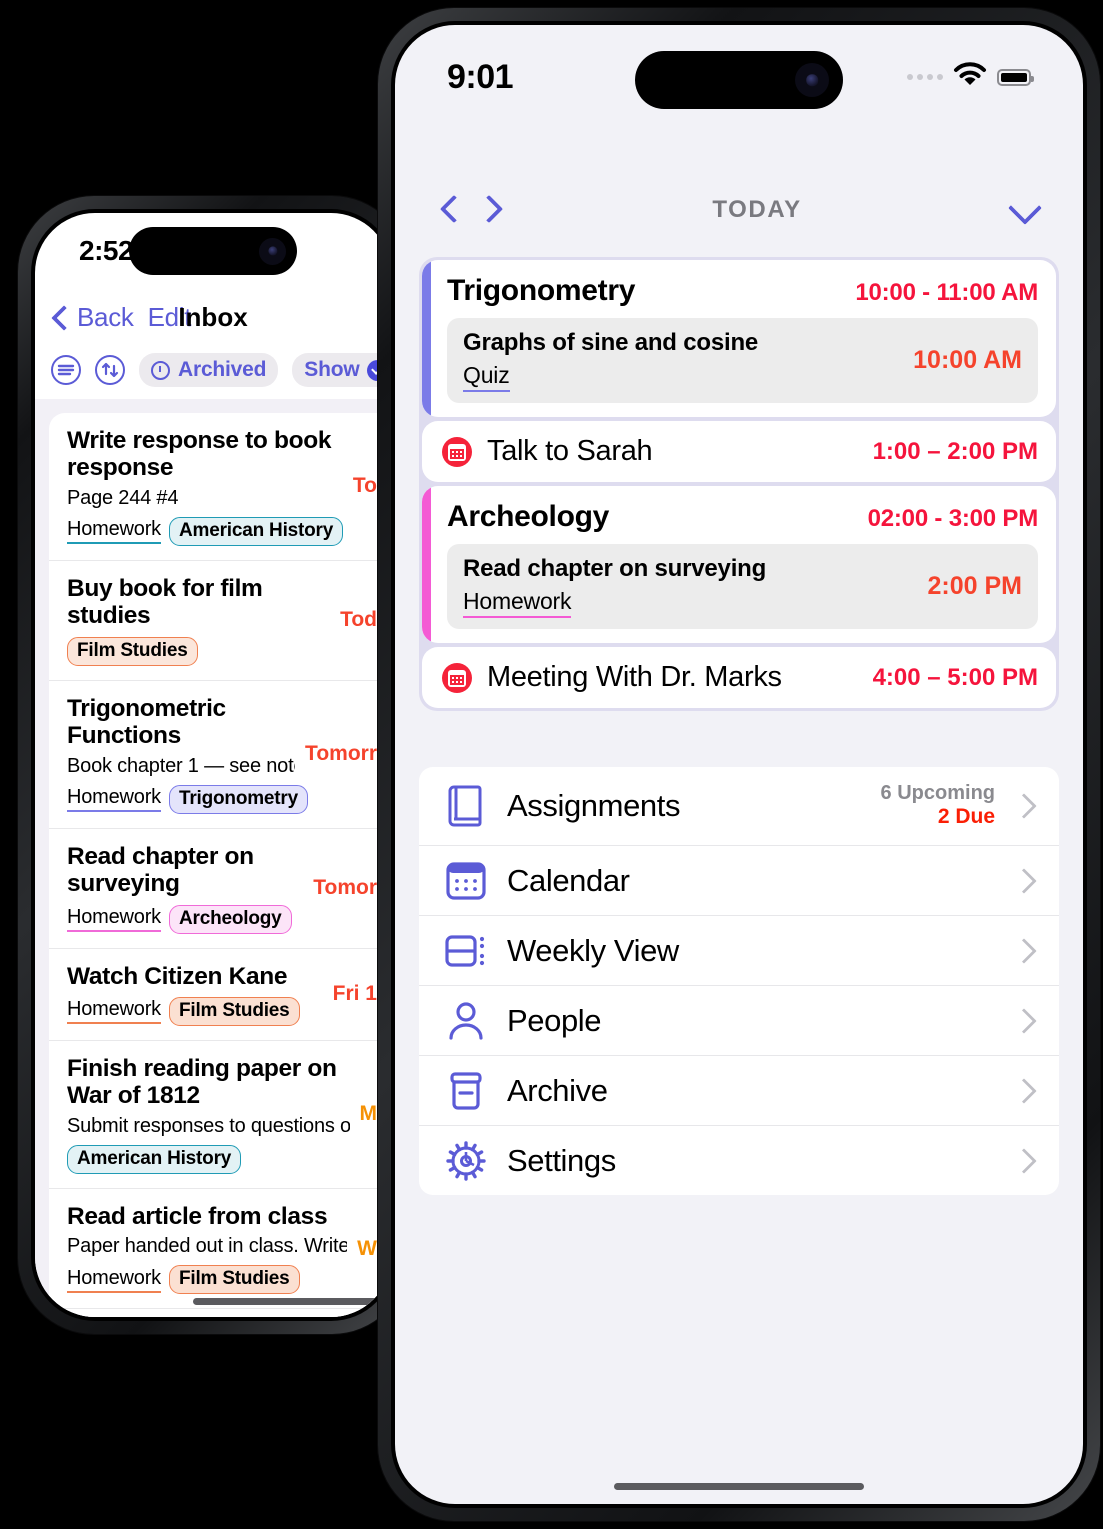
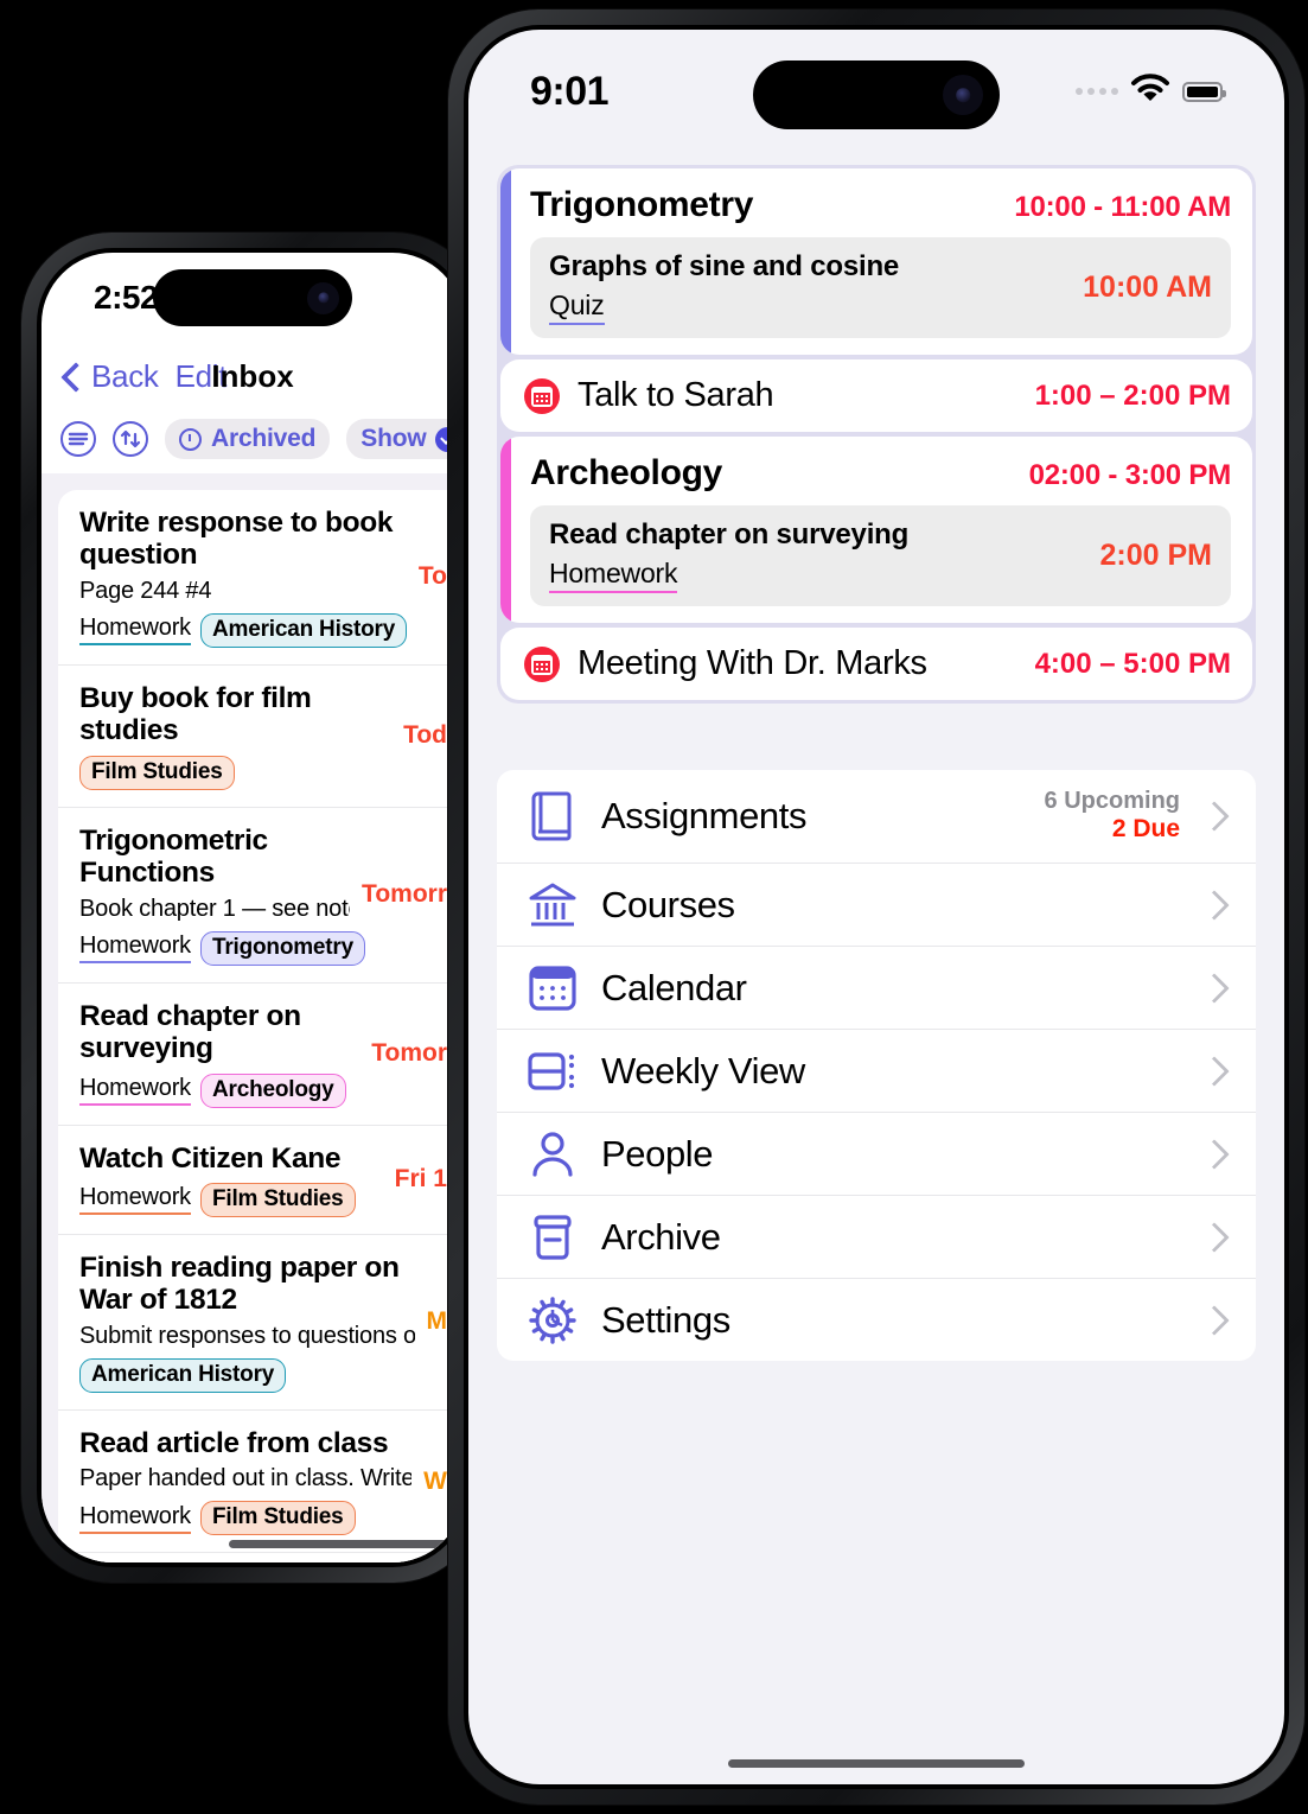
  2:52
  Back
  Edit
  Inbox
  Archived
  Show
- Write response to book response
+ Write response to book question
  Page 244 #4
  Homework
  American History
  To
  Buy book for film studies
  Film Studies
  Tod
  Trigonometric Functions
  Homework
  Trigonometry
  Tomorr
  Read chapter on surveying
  Homework
  Archeology
  Tomor
  Watch Citizen Kane
  Homework
  Film Studies
  Fri 1
  Finish reading paper on War of 1812
  Submit responses to questions o
  American History
  M
  Read article from class
  Paper handed out in class. Write
  Homework
  Film Studies
  W
  9:01
- TODAY
  Trigonometry
  10:00 - 11:00 AM
  Graphs of sine and cosine
  Quiz
  10:00 AM
  Talk to Sarah
  1:00 – 2:00 PM
  Archeology
  02:00 - 3:00 PM
  Read chapter on surveying
  Homework
  2:00 PM
  Meeting With Dr. Marks
  4:00 – 5:00 PM
  Assignments
  6 Upcoming
  2 Due
+ Courses
  Calendar
  Weekly View
  People
  Archive
  Settings
